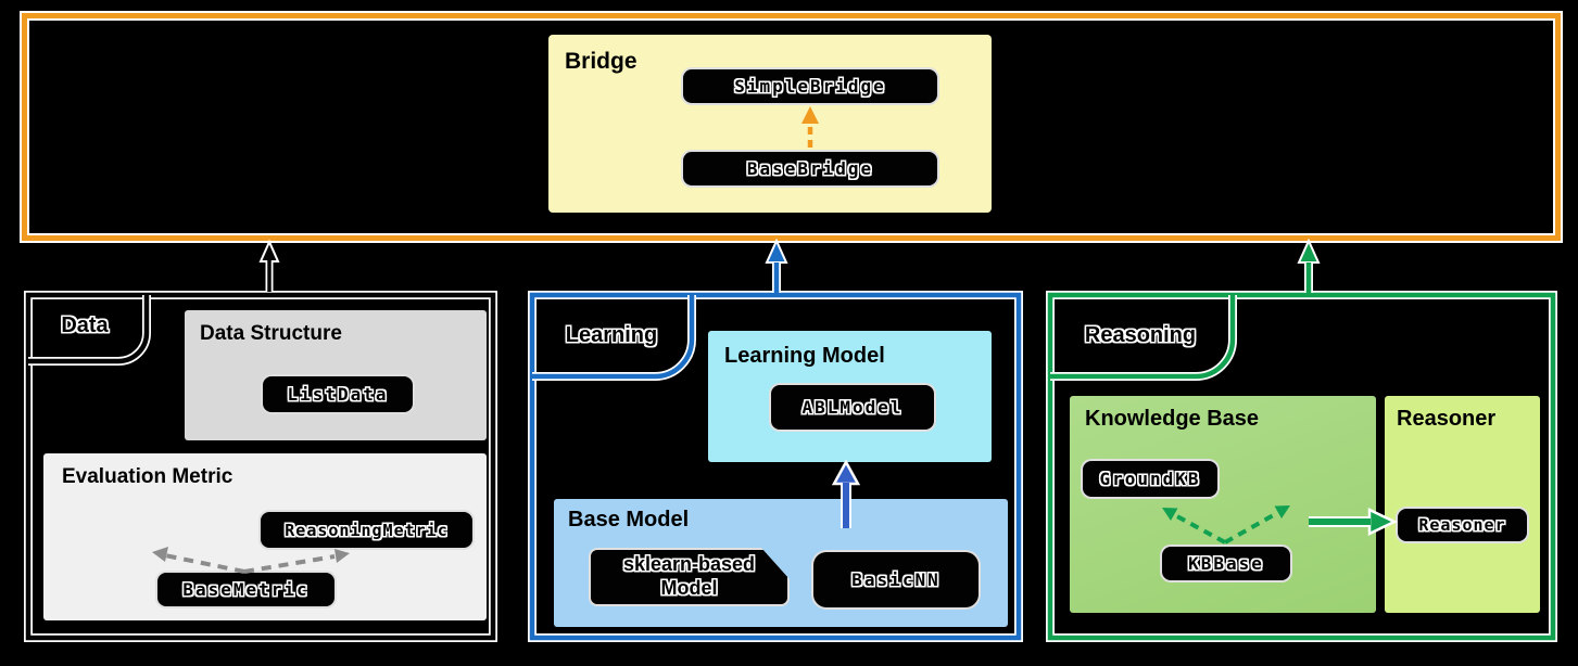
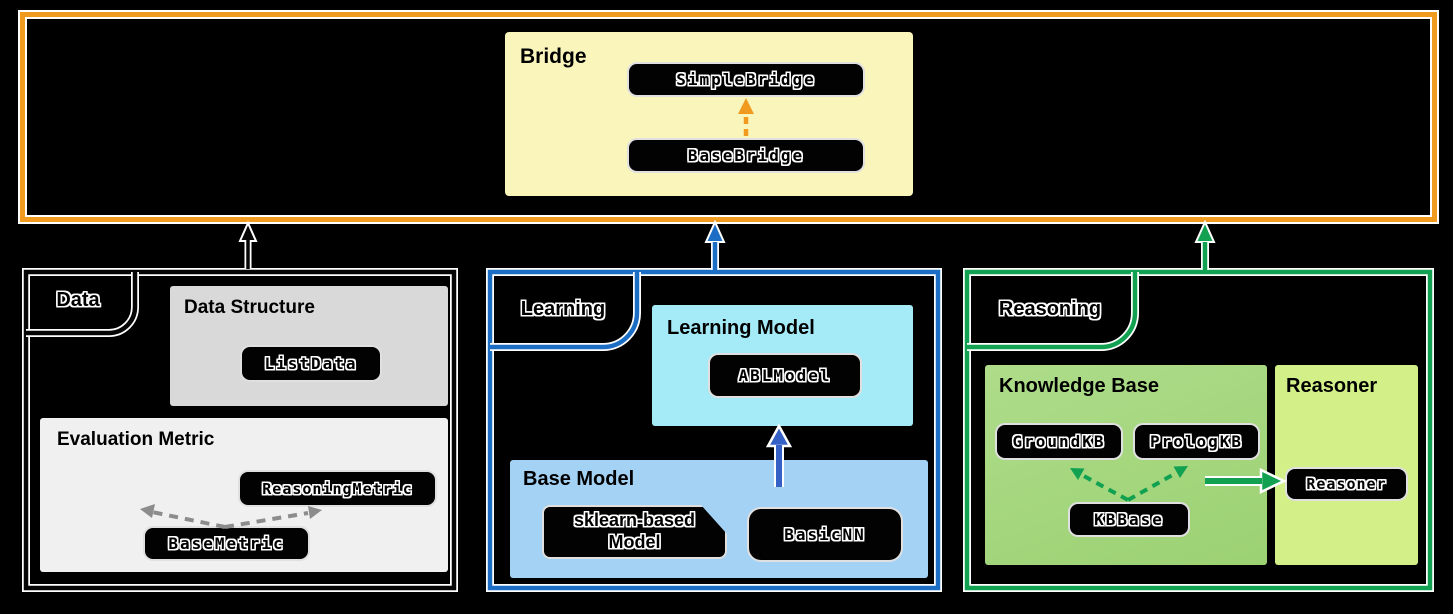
  Bridge
  SimpleBridge
  BaseBridge
  Data
  Data Structure
  ListData
  Evaluation Metric
  ReasoningMetric
  BaseMetric
  Learning
  Learning Model
  ABLModel
  Base Model
  sklearn-based
  Model
  BasicNN
  Reasoning
  Knowledge Base
  GroundKB
+ PrologKB
  KBBase
  Reasoner
  Reasoner
